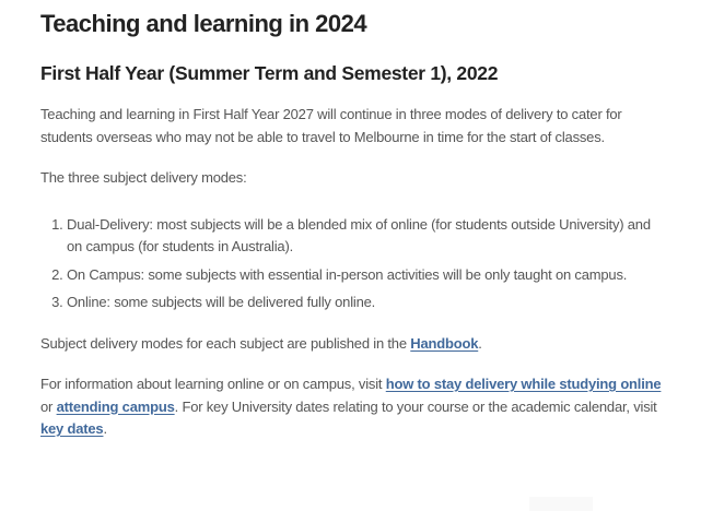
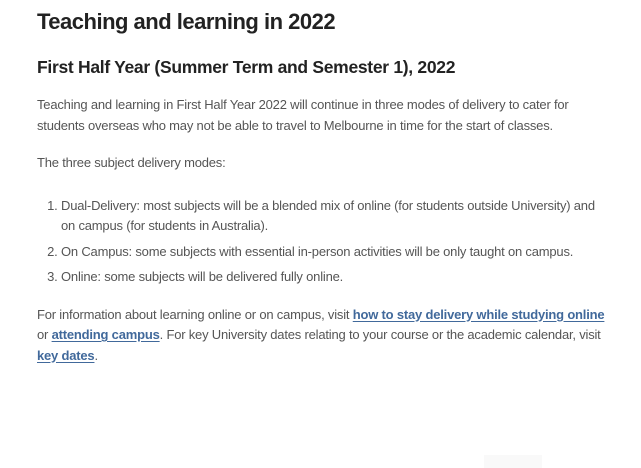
- Teaching and learning in 2024
+ Teaching and learning in 2022
  First Half Year (Summer Term and Semester 1), 2022
- Teaching and learning in First Half Year 2027 will continue in three modes of delivery to cater for students overseas who may not be able to travel to Melbourne in time for the start of classes.
+ Teaching and learning in First Half Year 2022 will continue in three modes of delivery to cater for students overseas who may not be able to travel to Melbourne in time for the start of classes.
  The three subject delivery modes:
  Dual-Delivery: most subjects will be a blended mix of online (for students outside University) and on campus (for students in Australia).
  On Campus: some subjects with essential in-person activities will be only taught on campus.
  Online: some subjects will be delivered fully online.
- Subject delivery modes for each subject are published in the Handbook.
  For information about learning online or on campus, visit how to stay delivery while studying online or attending campus. For key University dates relating to your course or the academic calendar, visit key dates.
